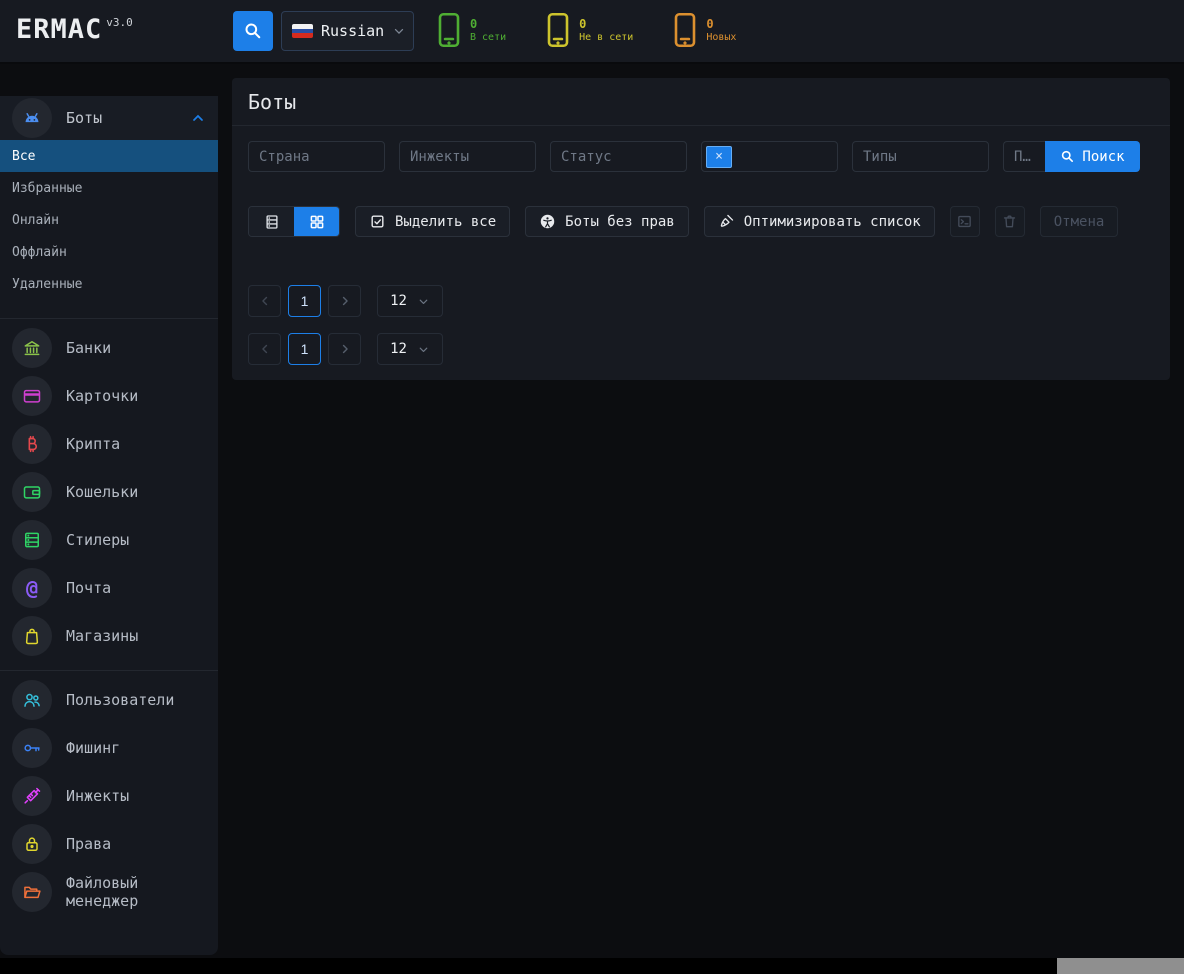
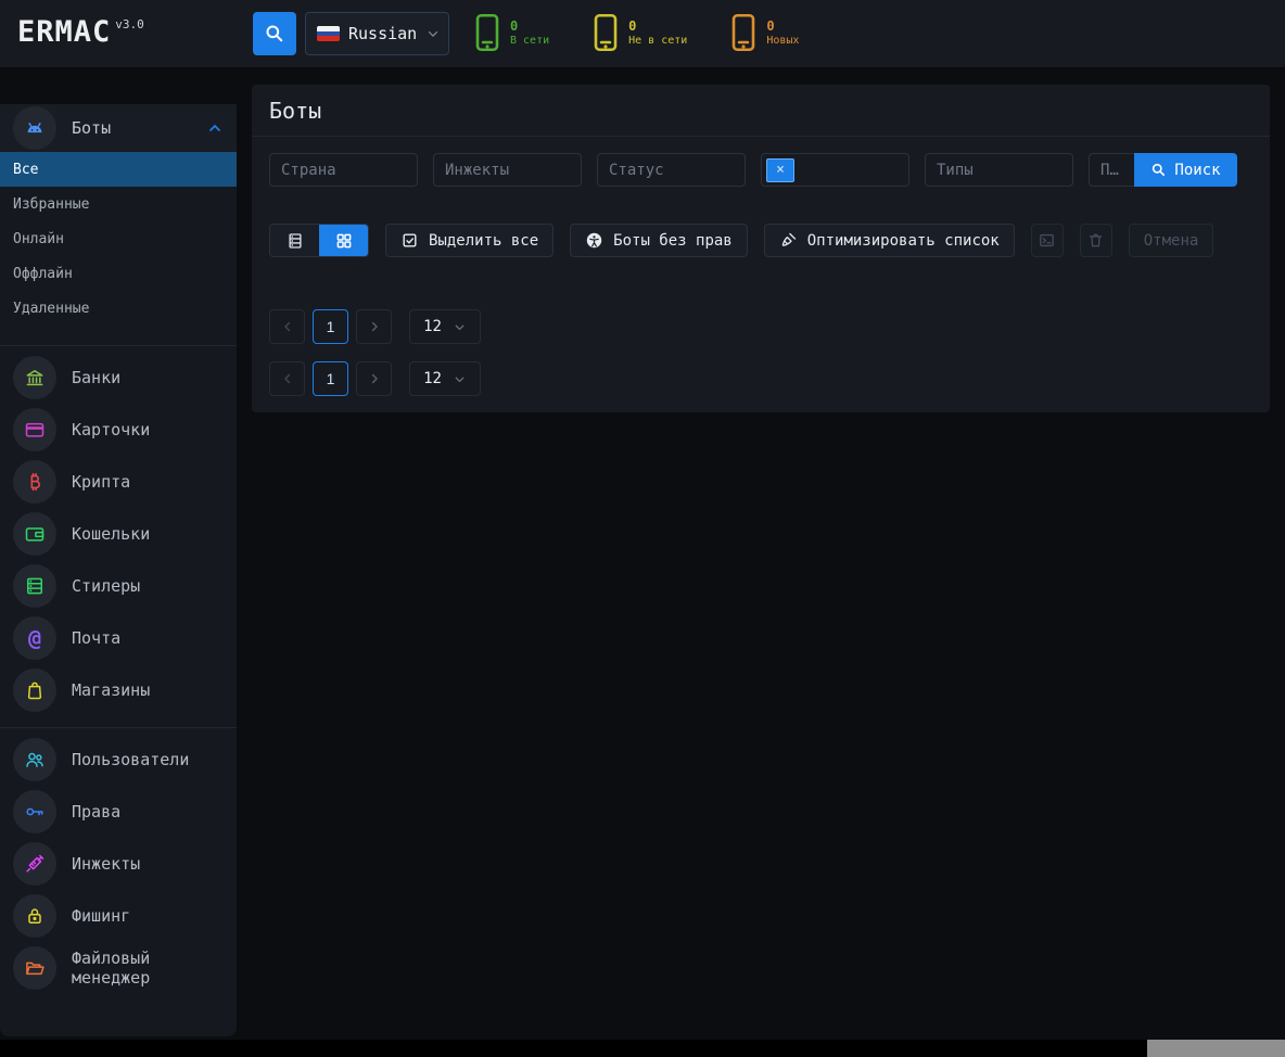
  ERMAC v3.0
  Russian
  0
  В сети
  0
  Не в сети
  0
  Новых
  Боты
  Все
  Избранные
  Онлайн
  Оффлайн
  Удаленные
  Банки
  Карточки
  Крипта
  Кошельки
  Стилеры
  @
  Почта
  Магазины
  Пользователи
- Фишинг
+ Права
  Инжекты
- Права
+ Фишинг
  Файловый менеджер
  Боты
  Страна
  Инжекты
  Статус
  ×
  Типы
  П…
  Поиск
  Выделить все
  Боты без прав
  Оптимизировать список
  Отмена
  1
  12
  1
  12
